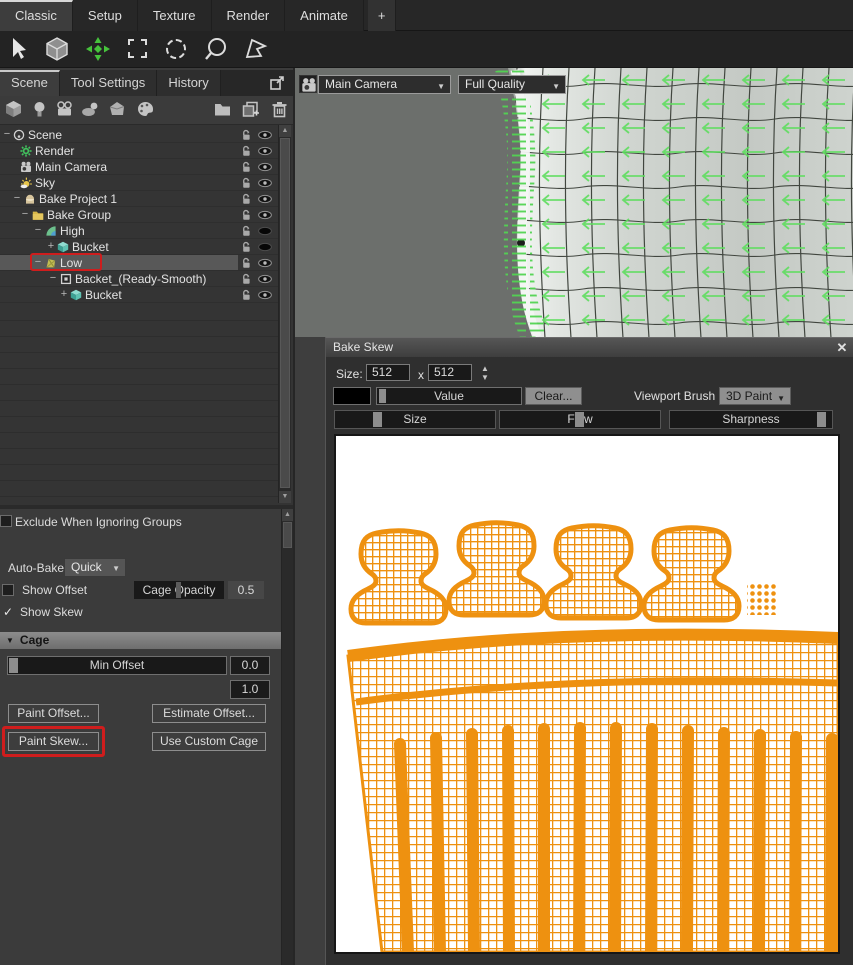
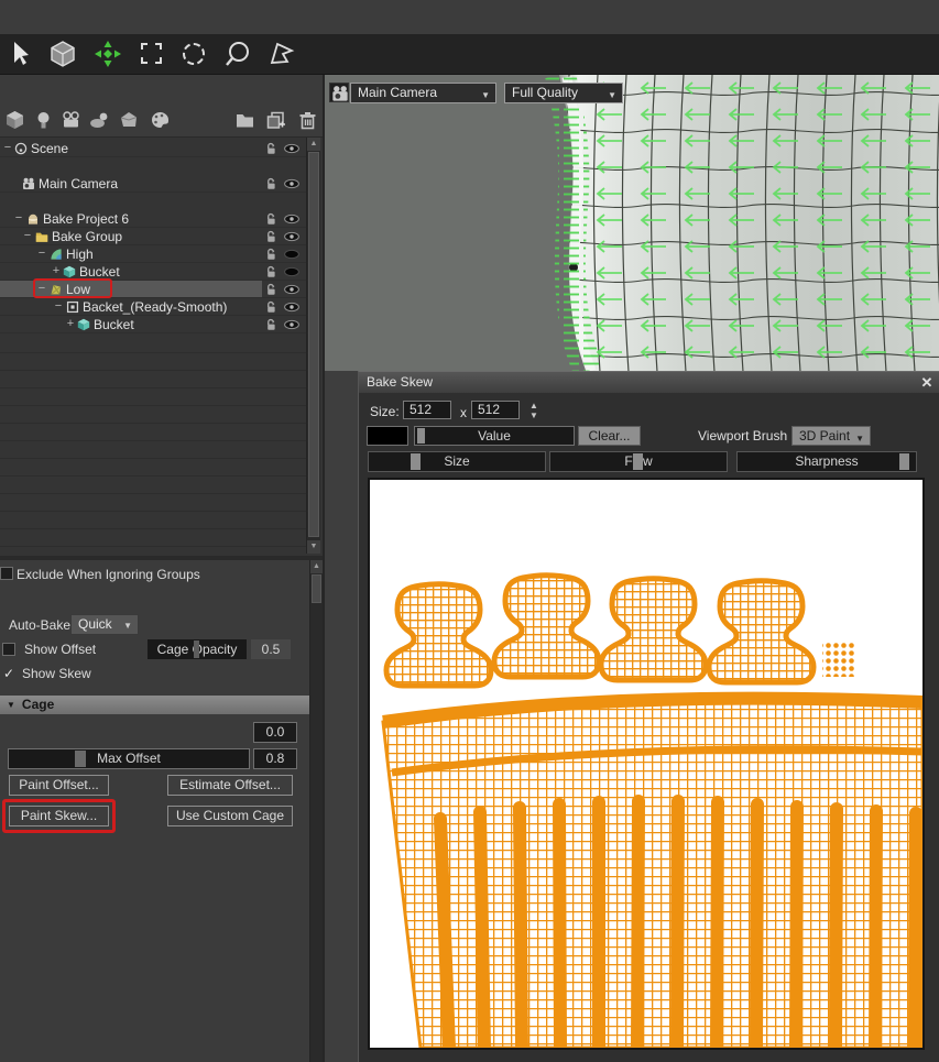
- Classic Setup Texture Render Animate +
- Scene Tool Settings History
  −
  Scene
- Render
  Main Camera
- Sky
  −
- Bake Project 1
+ Bake Project 6
  −
  Bake Group
  −
  High
  +
  Bucket
  −
  Low
  −
  Backet_(Ready-Smooth)
  +
  Bucket
  Exclude When Ignoring Groups
  Auto-Bake
  Quick
  ▼
  Show Offset
  Cagepacity
  0.5
  ✓
  Show Skew
  ▼ Cage
- Min Offset
  0.0
+ Max Offset
- 1.0
+ 0.8
  Paint Offset...
  Estimate Offset...
  Paint Skew...
  Use Custom Cage
  Main Camera
  ▼
  Full Quality
  ▼
  Bake Skew
  ✕
  Size:
  512
  x
  512
  ▲
  ▼
  Value
  Clear...
  Viewport Brush
  3D Paint
  ▼
  Size
  Sharpness
